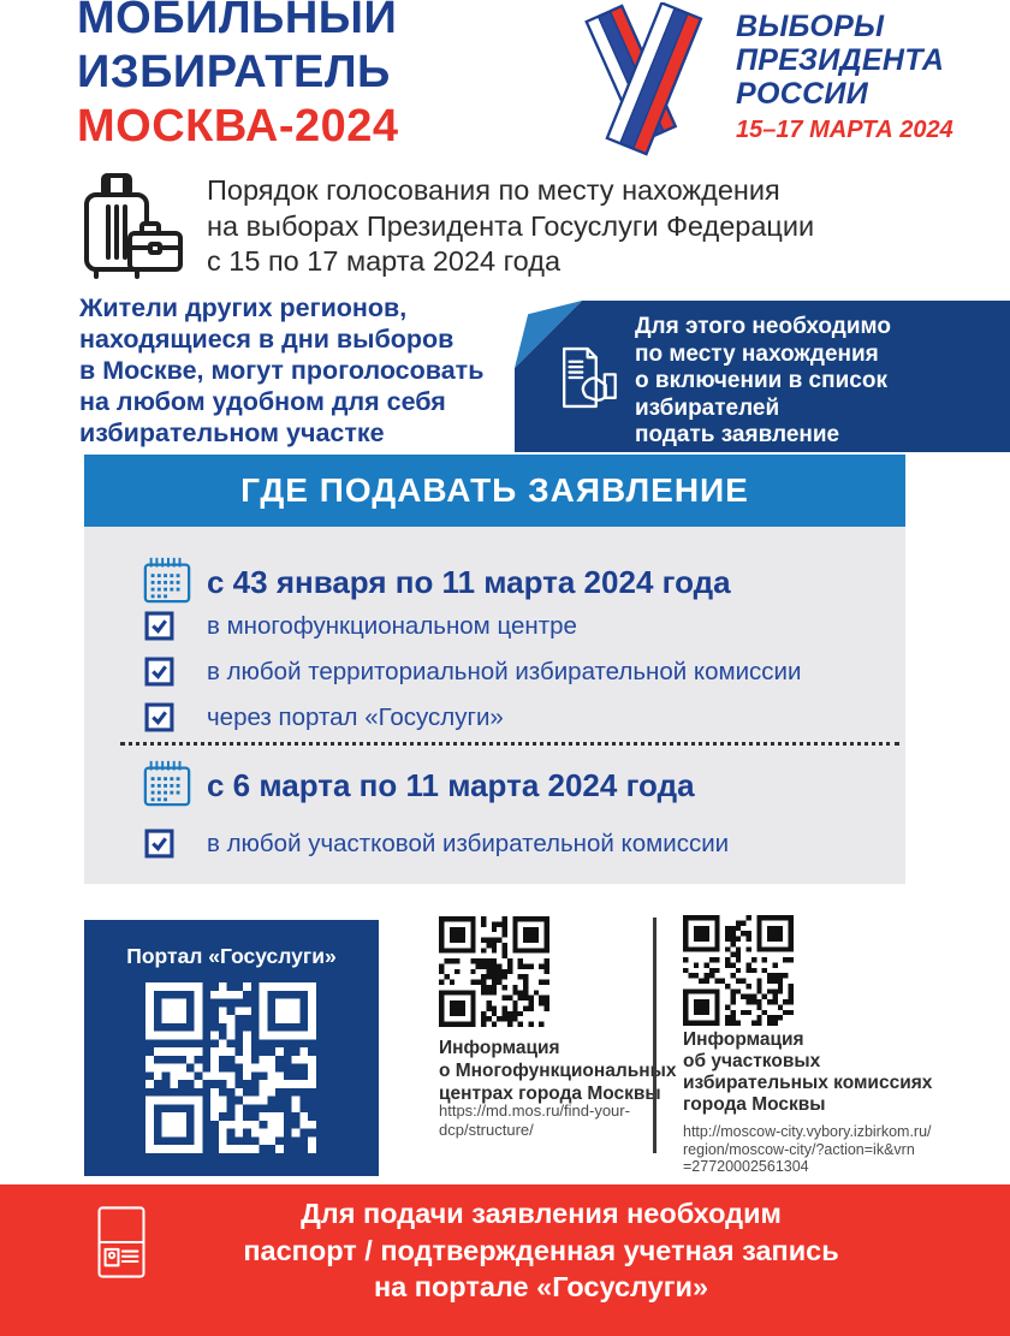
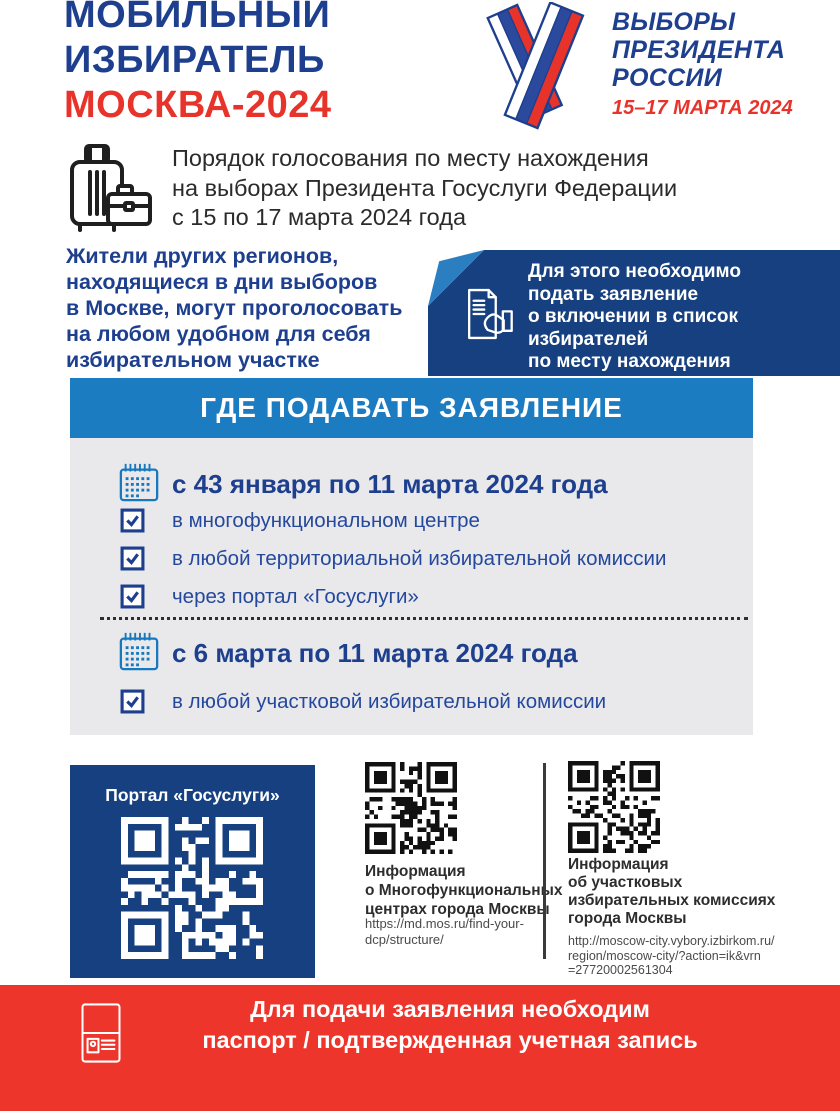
  МОБИЛЬНЫЙ
  ИЗБИРАТЕЛЬ
  МОСКВА-2024
  ВЫБОРЫ
  ПРЕЗИДЕНТА
  РОССИИ
  15–17 МАРТА 2024
  Порядок голосования по месту нахождения
  на выборах Президента Госуслуги Федерации
  с 15 по 17 марта 2024 года
  Жители других регионов,
  находящиеся в дни выборов
  в Москве, могут проголосовать
  на любом удобном для себя
  избирательном участке
  Для этого необходимо
- по месту нахождения
+ подать заявление
  о включении в список
  избирателей
- подать заявление
+ по месту нахождения
  ГДЕ ПОДАВАТЬ ЗАЯВЛЕНИЕ
  с 43 января по 11 марта 2024 года
  в многофункциональном центре
  в любой территориальной избирательной комиссии
  через портал «Госуслуги»
  с 6 марта по 11 марта 2024 года
  в любой участковой избирательной комиссии
  Портал «Госуслуги»
  Информация
  о Многофункциональных
  центрах города Москв
  https://md.mos.ru/find-your-
  dcp/structure/
  Информация
  об участковых
  избирательных комиссиях
  города Москвы
  http://moscow-city.vybory.izbirkom.ru/
  region/moscow-city/?action=ik&vrn
  =27720002561304
  Для подачи заявления необходим
  паспорт / подтвержденная учетная запись
- на портале «Госуслуги»
